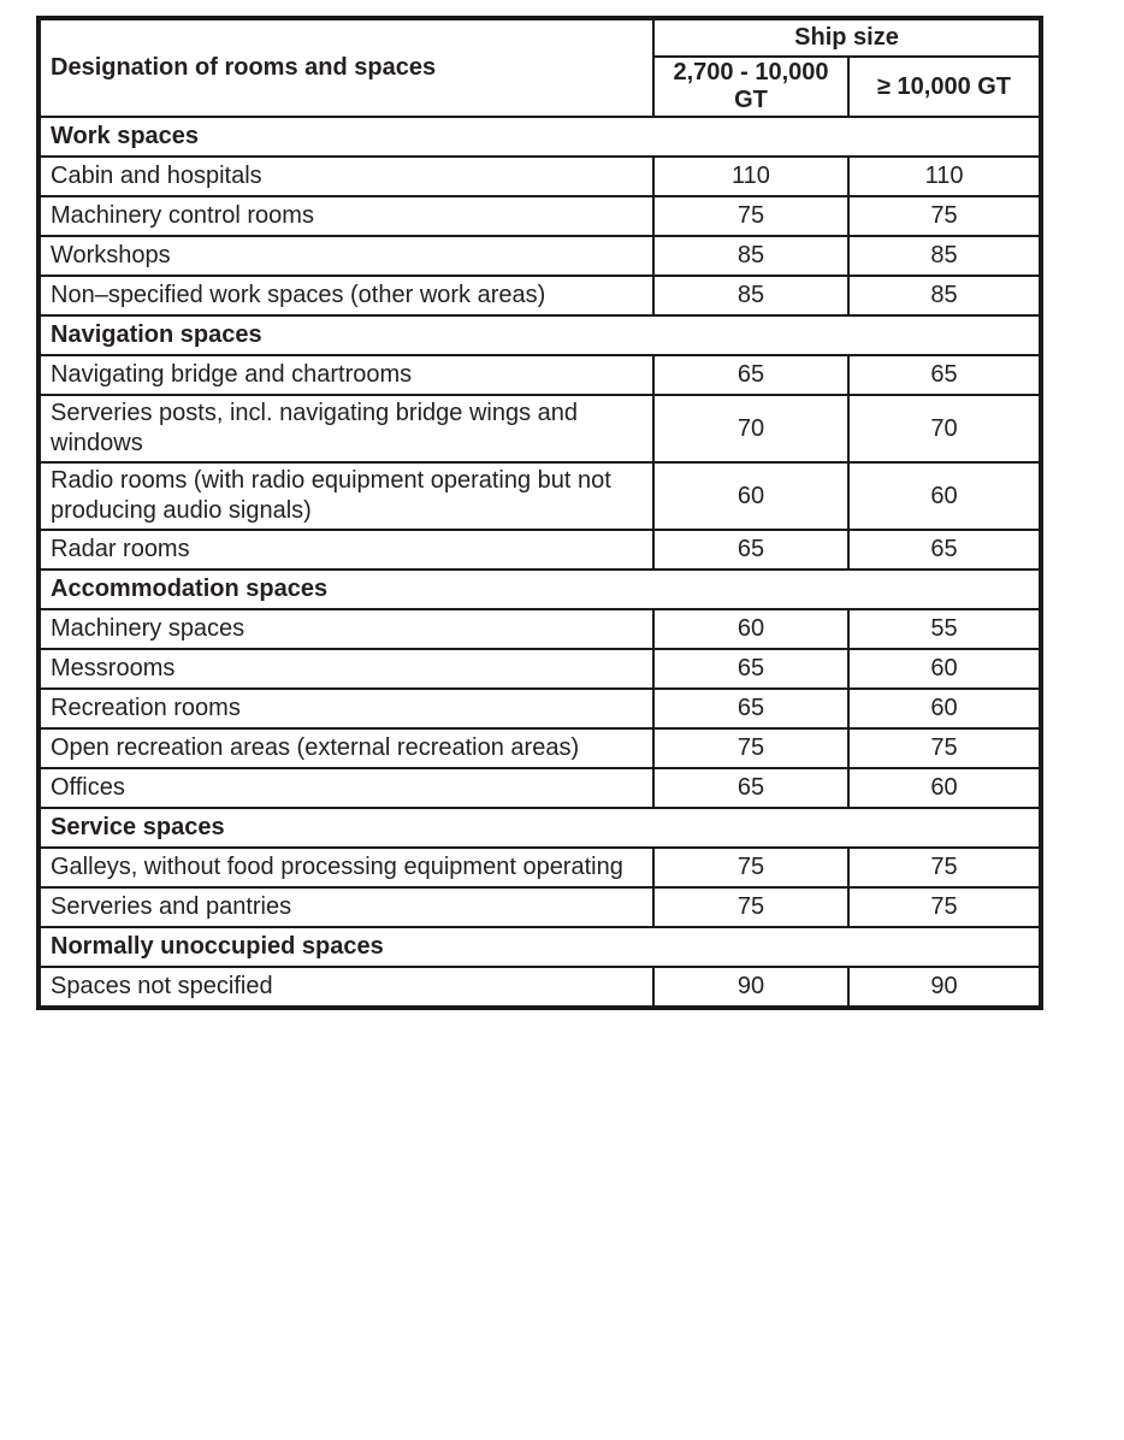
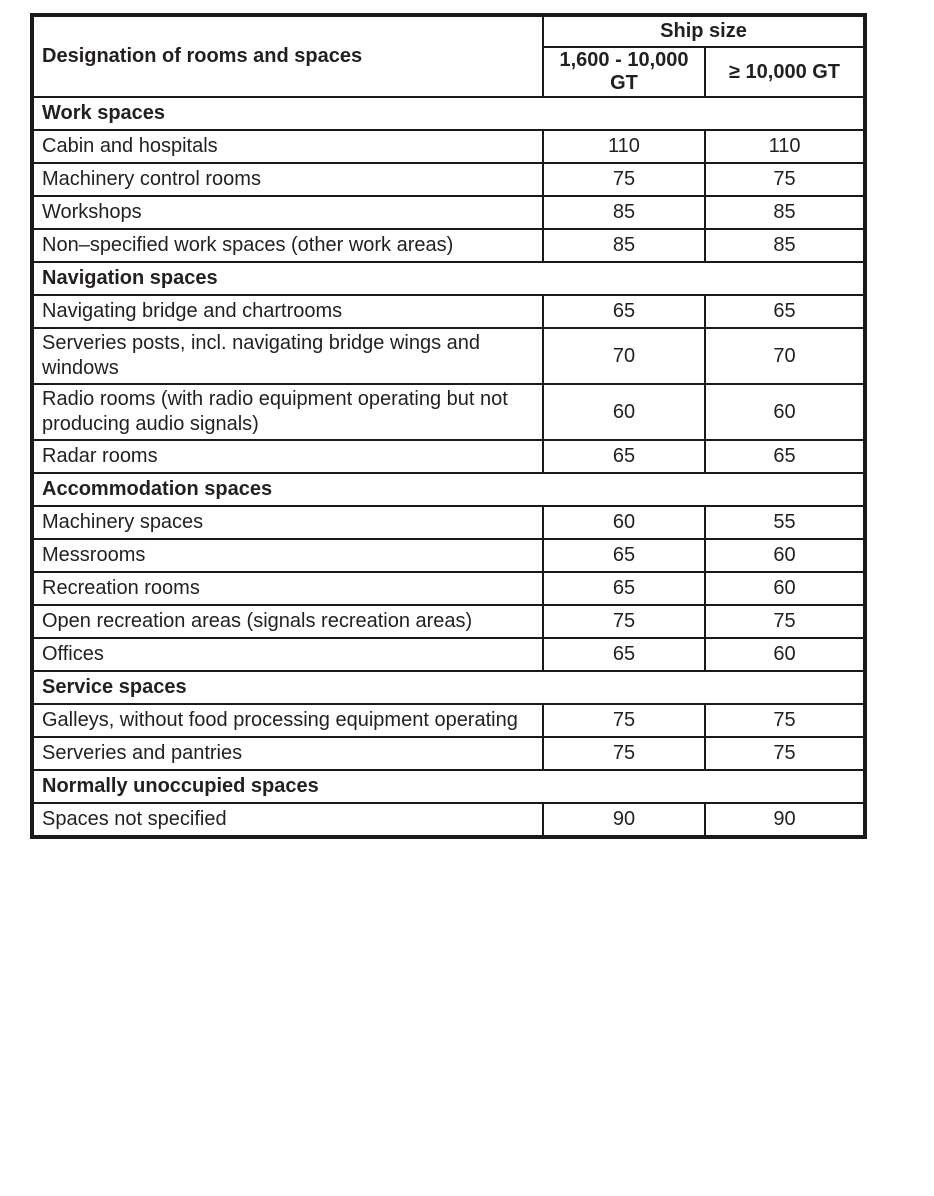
  Designation of rooms and spaces	Ship size
- 2,700 - 10,000 GT	≥ 10,000 GT
+ 1,600 - 10,000 GT	≥ 10,000 GT
  Work spaces
  Cabin and hospitals	110	110
  Machinery control rooms	75	75
  Workshops	85	85
  Non–specified work spaces (other work areas)	85	85
  Navigation spaces
  Navigating bridge and chartrooms	65	65
  Serveries posts, incl. navigating bridge wings and windows	70	70
  Radio rooms (with radio equipment operating but not producing audio signals)	60	60
  Radar rooms	65	65
  Accommodation spaces
  Machinery spaces	60	55
  Messrooms	65	60
  Recreation rooms	65	60
- Open recreation areas (external recreation areas)	75	75
+ Open recreation areas (signals recreation areas)	75	75
  Offices	65	60
  Service spaces
  Galleys, without food processing equipment operating	75	75
  Serveries and pantries	75	75
  Normally unoccupied spaces
  Spaces not specified	90	90
